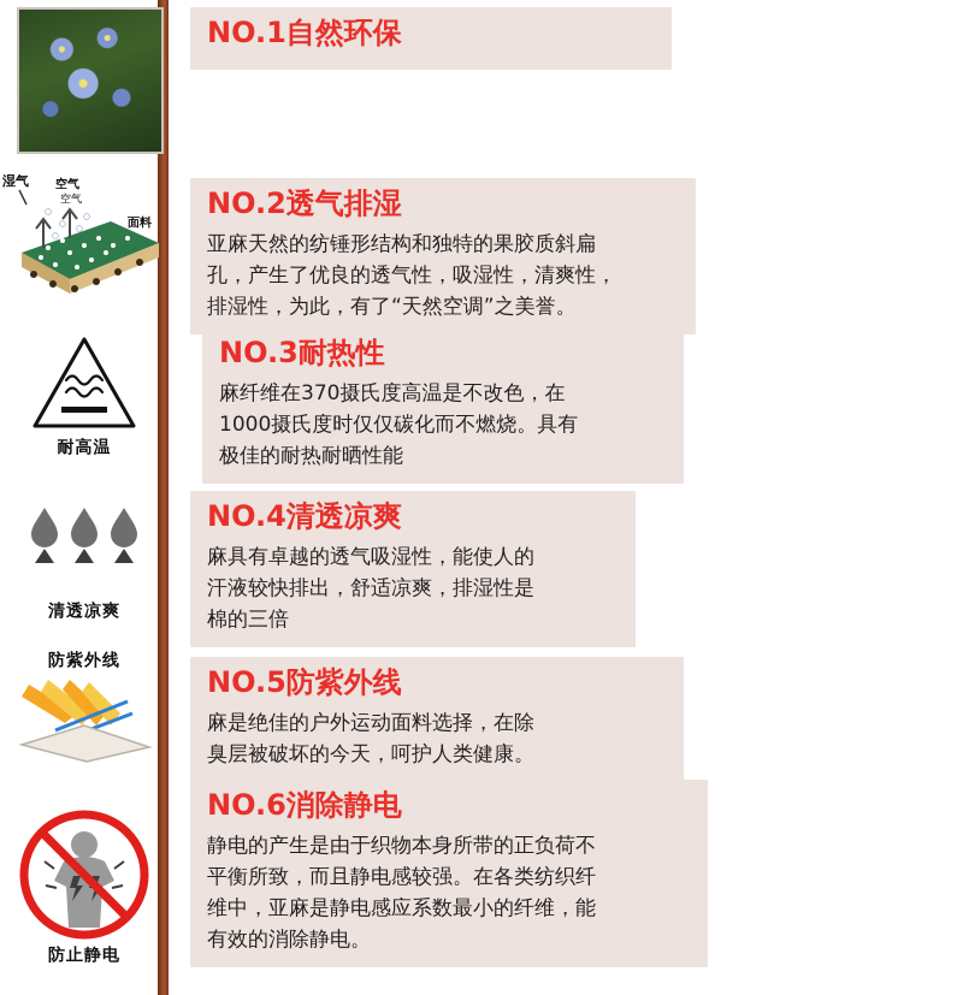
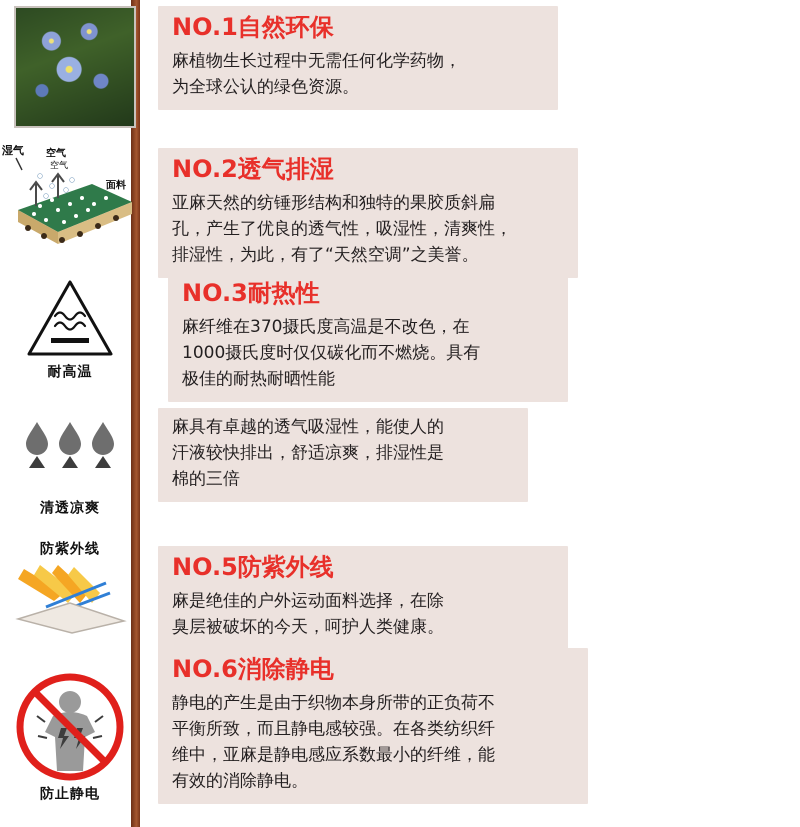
  NO.1自然环保
+ 麻植物生长过程中无需任何化学药物，
+ 为全球公认的绿色资源。
  湿气
  空气
  空气
  面料
  NO.2透气排湿
  亚麻天然的纺锤形结构和独特的果胶质斜扁
  孔，产生了优良的透气性，吸湿性，清爽性，
  排湿性，为此，有了“天然空调”之美誉。
  耐高温
  NO.3耐热性
  麻纤维在370摄氏度高温是不改色，在
  1000摄氏度时仅仅碳化而不燃烧。具有
  极佳的耐热耐晒性能
  清透凉爽
- NO.4清透凉爽
  麻具有卓越的透气吸湿性，能使人的
  汗液较快排出，舒适凉爽，排湿性是
  棉的三倍
  防紫外线
  NO.5防紫外线
  麻是绝佳的户外运动面料选择，在除
  臭层被破坏的今天，呵护人类健康。
  防止静电
  NO.6消除静电
  静电的产生是由于织物本身所带的正负荷不
  平衡所致，而且静电感较强。在各类纺织纤
  维中，亚麻是静电感应系数最小的纤维，能
  有效的消除静电。
